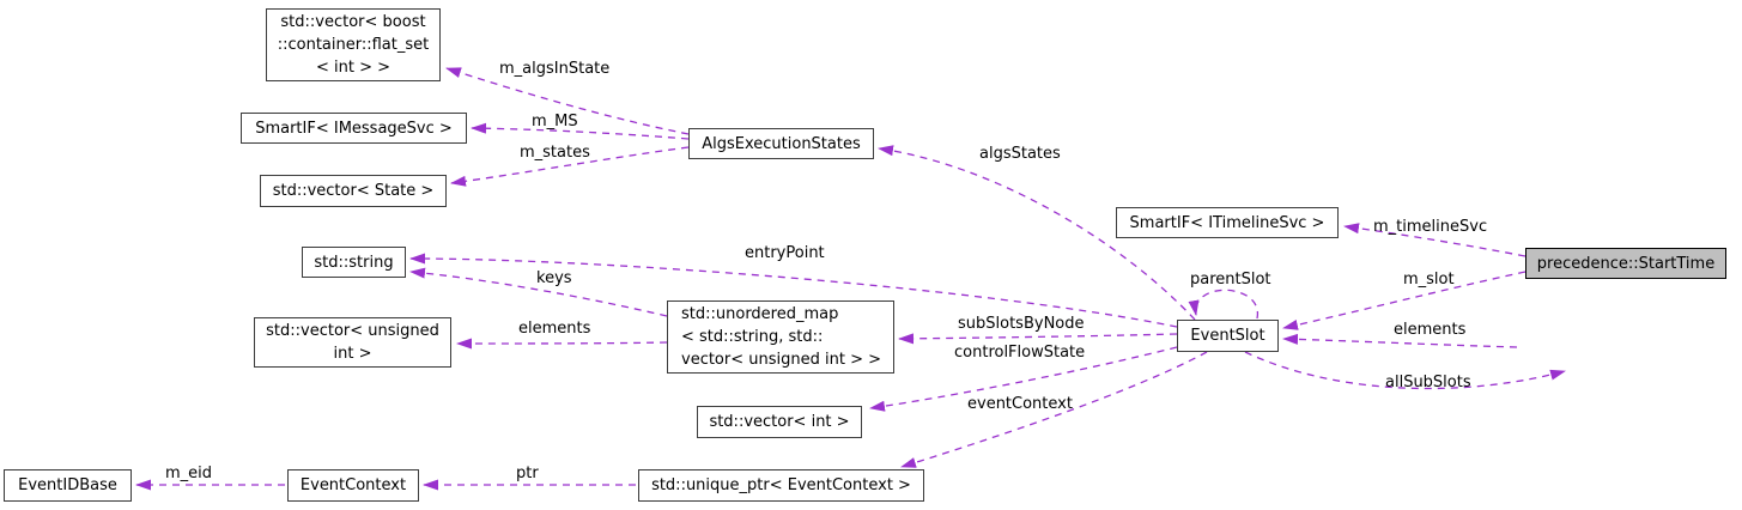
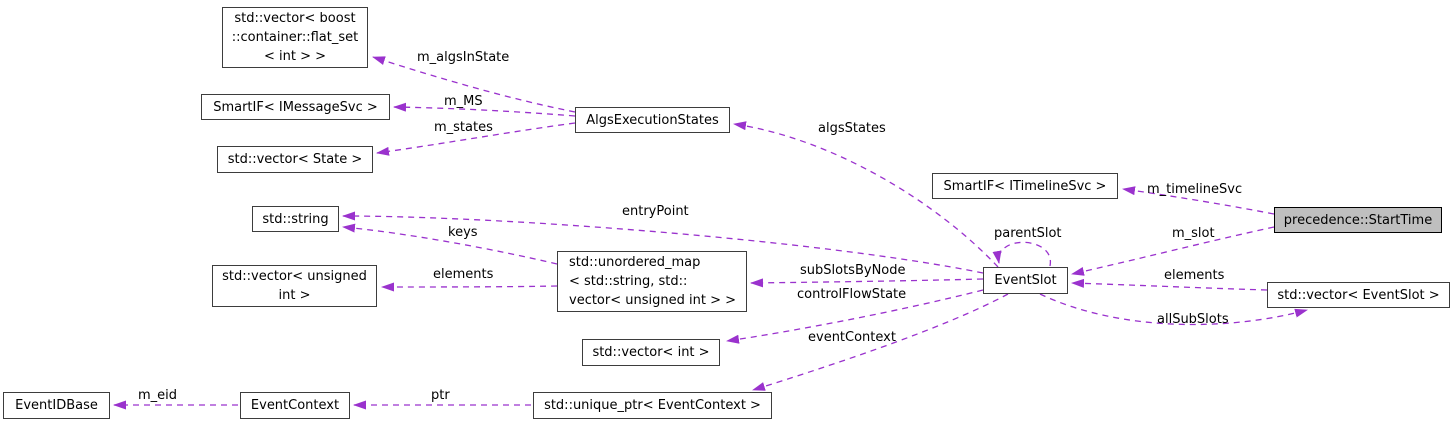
  std::vector< boost
  ::container::flat_set
  < int > >
  SmartIF< IMessageSvc >
  std::vector< State >
  AlgsExecutionStates
  std::string
  std::vector< unsigned
  int >
  std::unordered_map
  < std::string, std::
  vector< unsigned int > >
  std::vector< int >
  EventIDBase
  EventContext
  std::unique_ptr< EventContext >
  SmartIF< ITimelineSvc >
  EventSlot
  precedence::StartTime
+ std::vector< EventSlot >
  m_algsInState
  m_MS
  m_states
  algsStates
  entryPoint
  keys
  elements
  subSlotsByNode
  controlFlowState
  eventContext
  parentSlot
  m_timelineSvc
  m_slot
  elements
  allSubSlots
  m_eid
  ptr
